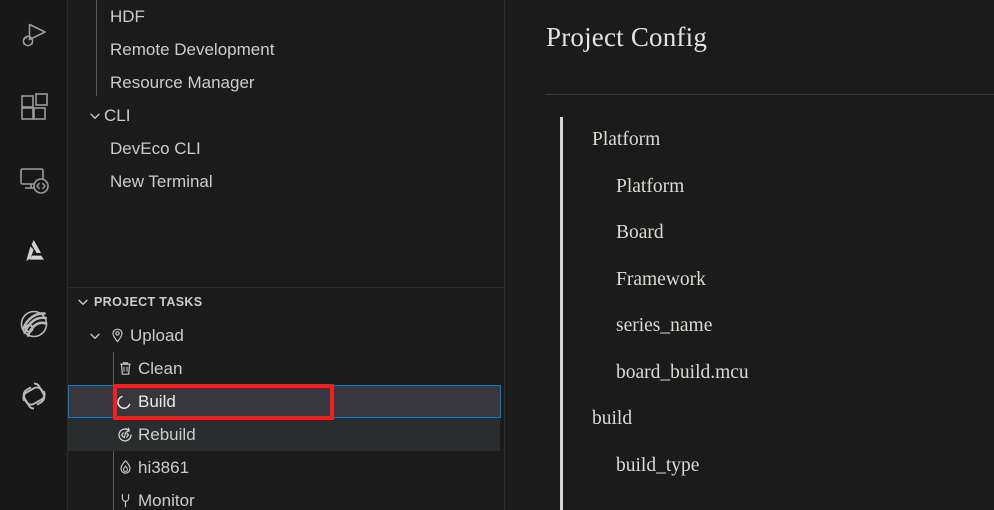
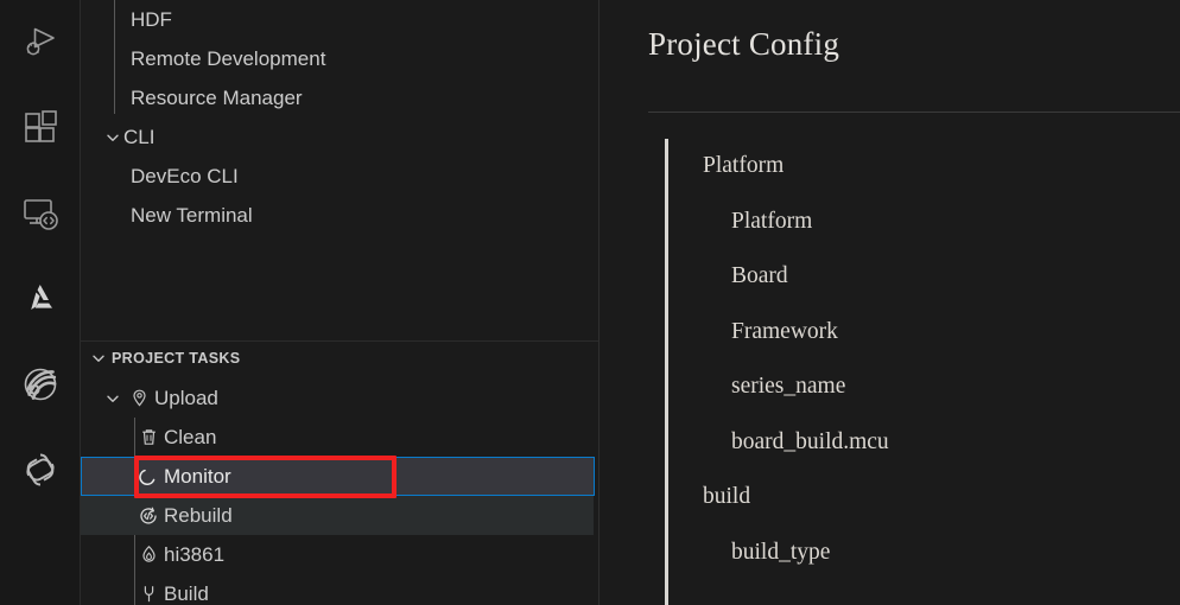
  HDF
  Remote Development
  Resource Manager
  CLI
  DevEco CLI
  New Terminal
  PROJECT TASKS
  Upload
  Clean
- Build
+ Monitor
  Rebuild
  hi3861
- Monitor
+ Build
  Project Config
  Platform
  Platform
  Board
  Framework
  series_name
  board_build.mcu
  build
  build_type
